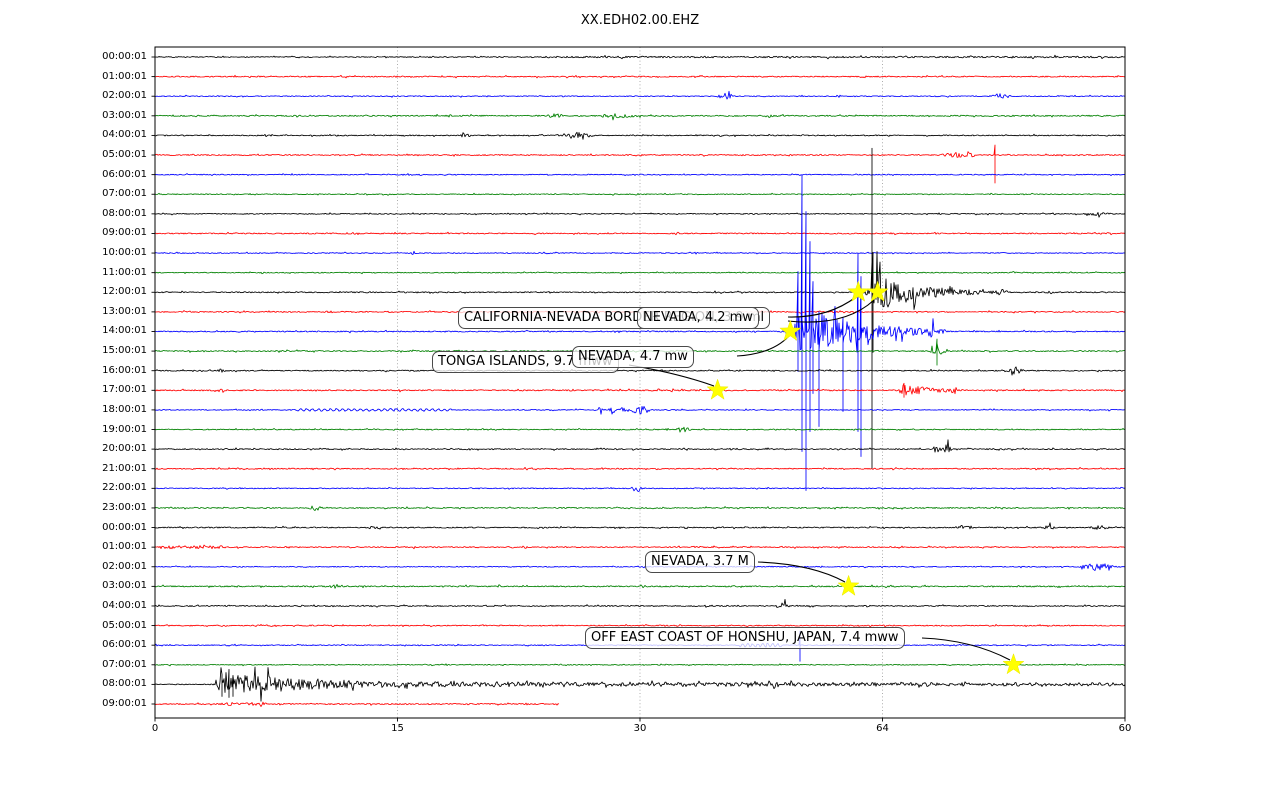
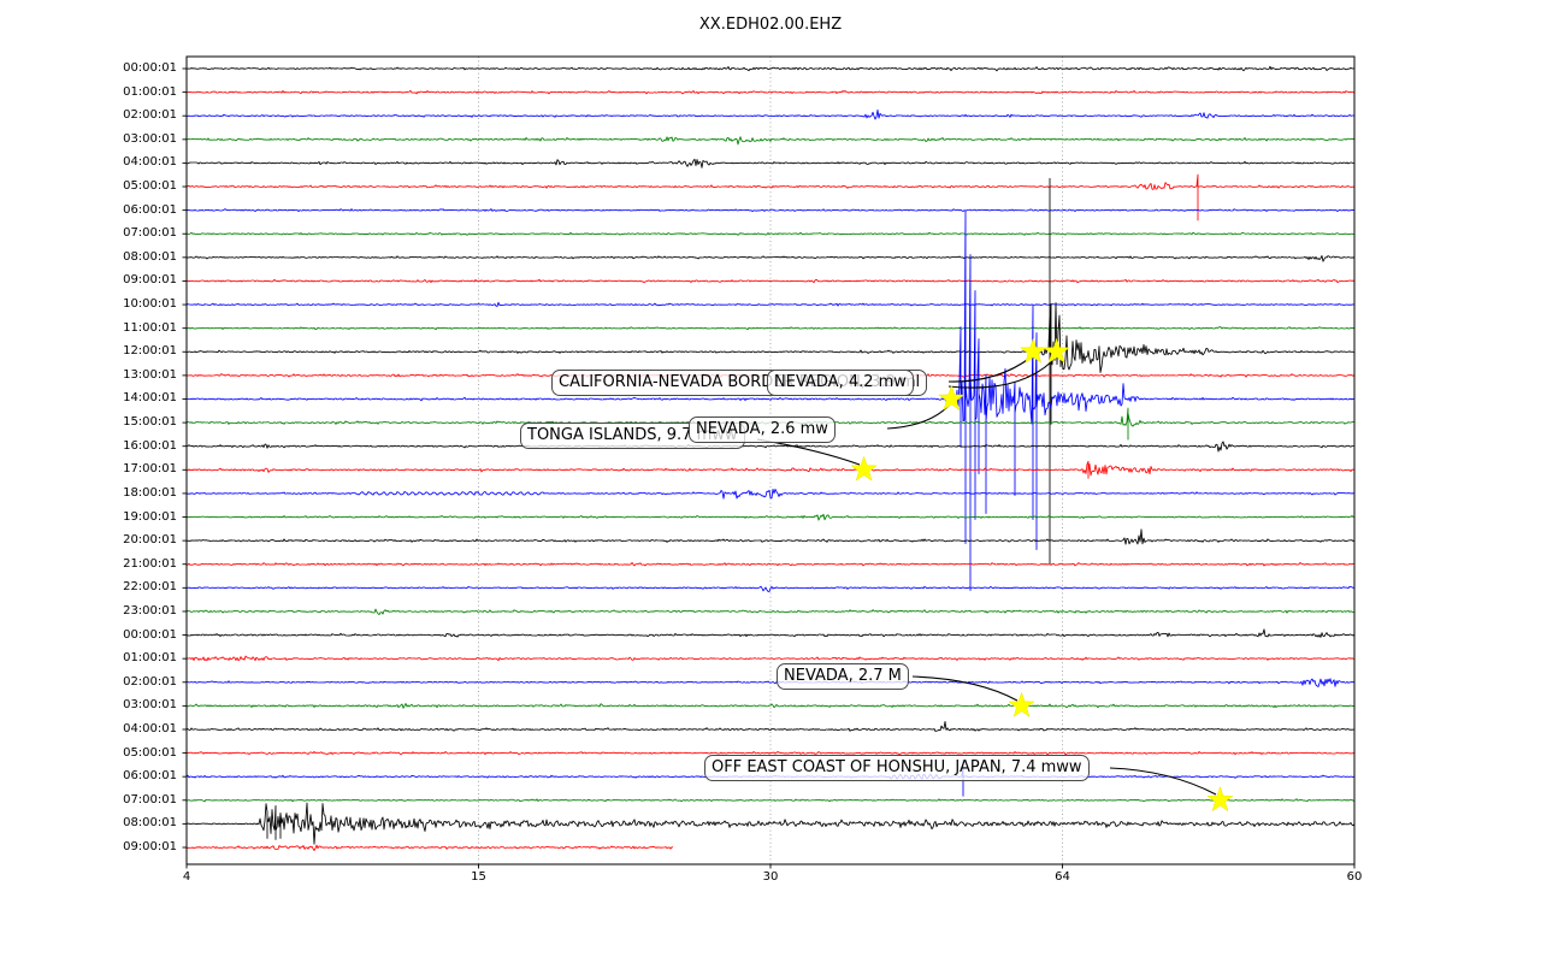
  XX.EDH02.00.EHZ
  00:00:01
  01:00:01
  02:00:01
  03:00:01
  04:00:01
  05:00:01
  06:00:01
  07:00:01
  08:00:01
  09:00:01
  10:00:01
  11:00:01
  12:00:01
  13:00:01
  14:00:01
  15:00:01
  16:00:01
  17:00:01
  18:00:01
  19:00:01
  20:00:01
  21:00:01
  22:00:01
  23:00:01
  00:00:01
  01:00:01
  02:00:01
  03:00:01
  04:00:01
  05:00:01
  06:00:01
  07:00:01
  08:00:01
  09:00:01
- 0
+ 4
  15
  30
  64
  60
  CALIFORNIA-NEVADA BORDER REGION, 3.9 ml
  TONGA ISLANDS, 9.7 mww
  NEVADA, 4.2 mw
- NEVADA, 4.7 mw
+ NEVADA, 2.6 mw
- NEVADA, 3.7 M
+ NEVADA, 2.7 M
  OFF EAST COAST OF HONSHU, JAPAN, 7.4 mww
